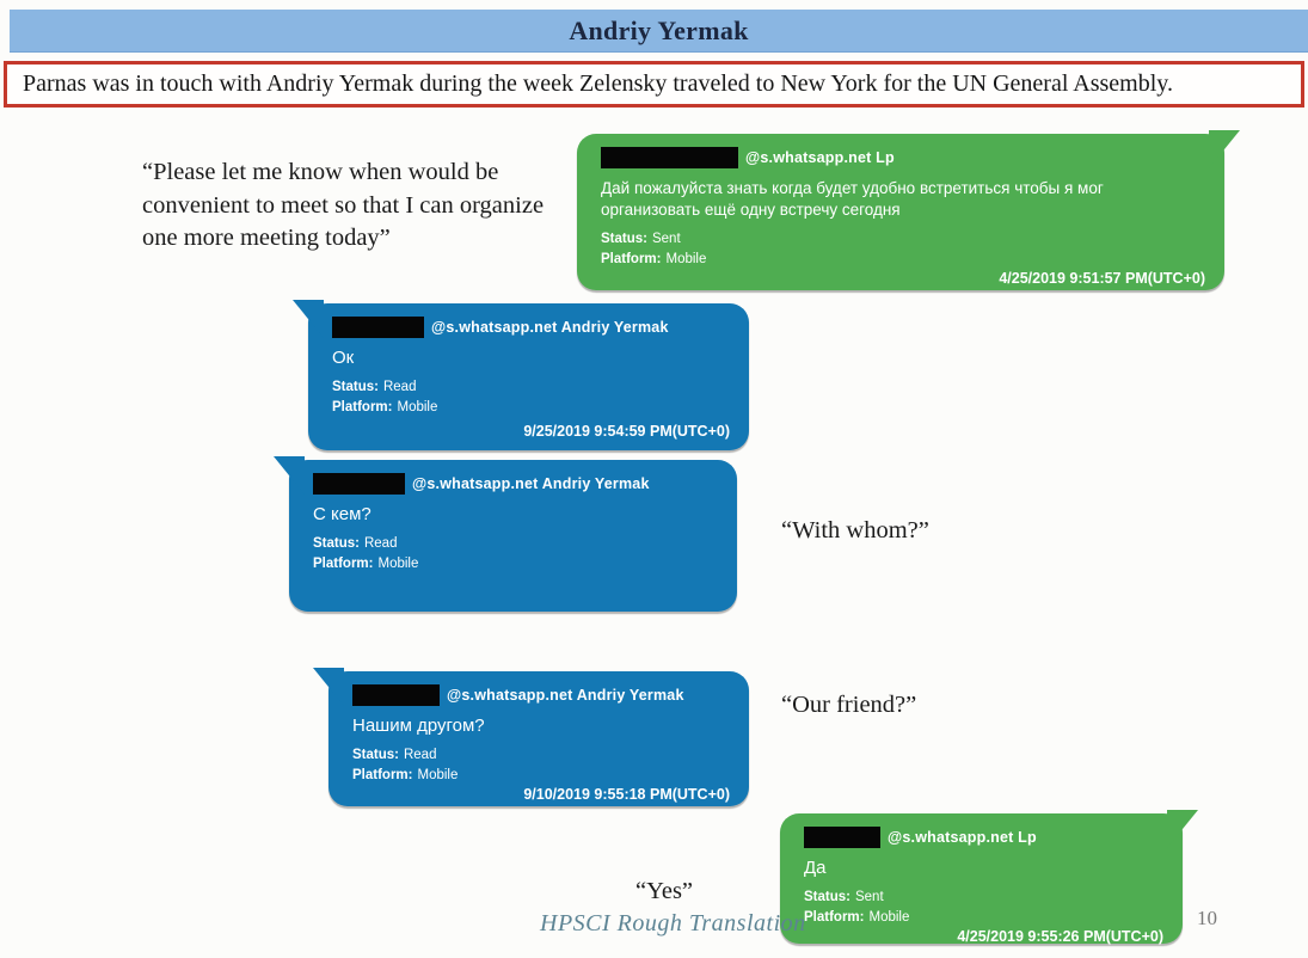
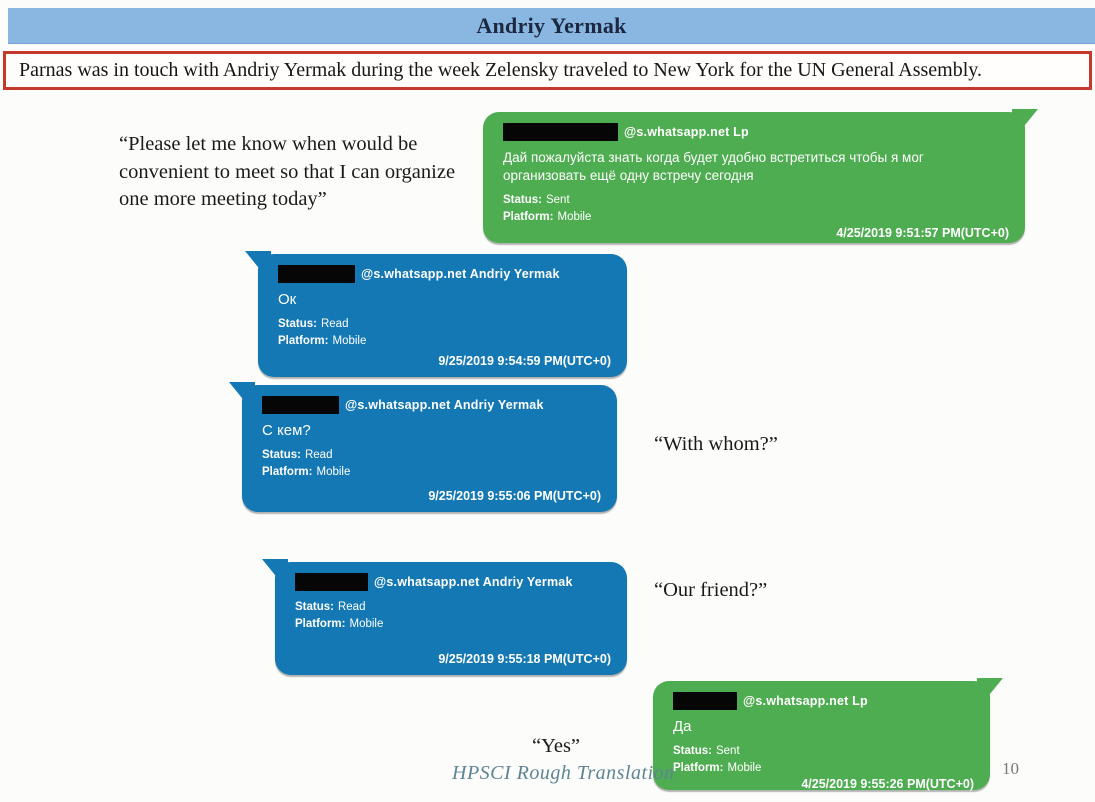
  Andriy Yermak
  Parnas was in touch with Andriy Yermak during the week Zelensky traveled to New York for the UN General Assembly.
  @s.whatsapp.net Lp
  Дай пожалуйста знать когда будет удобно встретиться чтобы я мог организовать ещё одну встречу сегодня
  Status: Sent
  Platform: Mobile
  4/25/2019 9:51:57 PM(UTC+0)
  @s.whatsapp.net Andriy Yermak
  Ок
  Status: Read
  Platform: Mobile
  9/25/2019 9:54:59 PM(UTC+0)
  @s.whatsapp.net Andriy Yermak
  С кем?
  Status: Read
  Platform: Mobile
+ 9/25/2019 9:55:06 PM(UTC+0)
  @s.whatsapp.net Andriy Yermak
- Нашим другом?
  Status: Read
  Platform: Mobile
- 9/10/2019 9:55:18 PM(UTC+0)
+ 9/25/2019 9:55:18 PM(UTC+0)
  @s.whatsapp.net Lp
  Да
  Status: Sent
  Platform: Mobile
  4/25/2019 9:55:26 PM(UTC+0)
  “Please let me know when would be convenient to meet so that I can organize one more meeting today”
  “With whom?”
  “Our friend?”
  “Yes”
  HPSCI Rough Translation
  10
